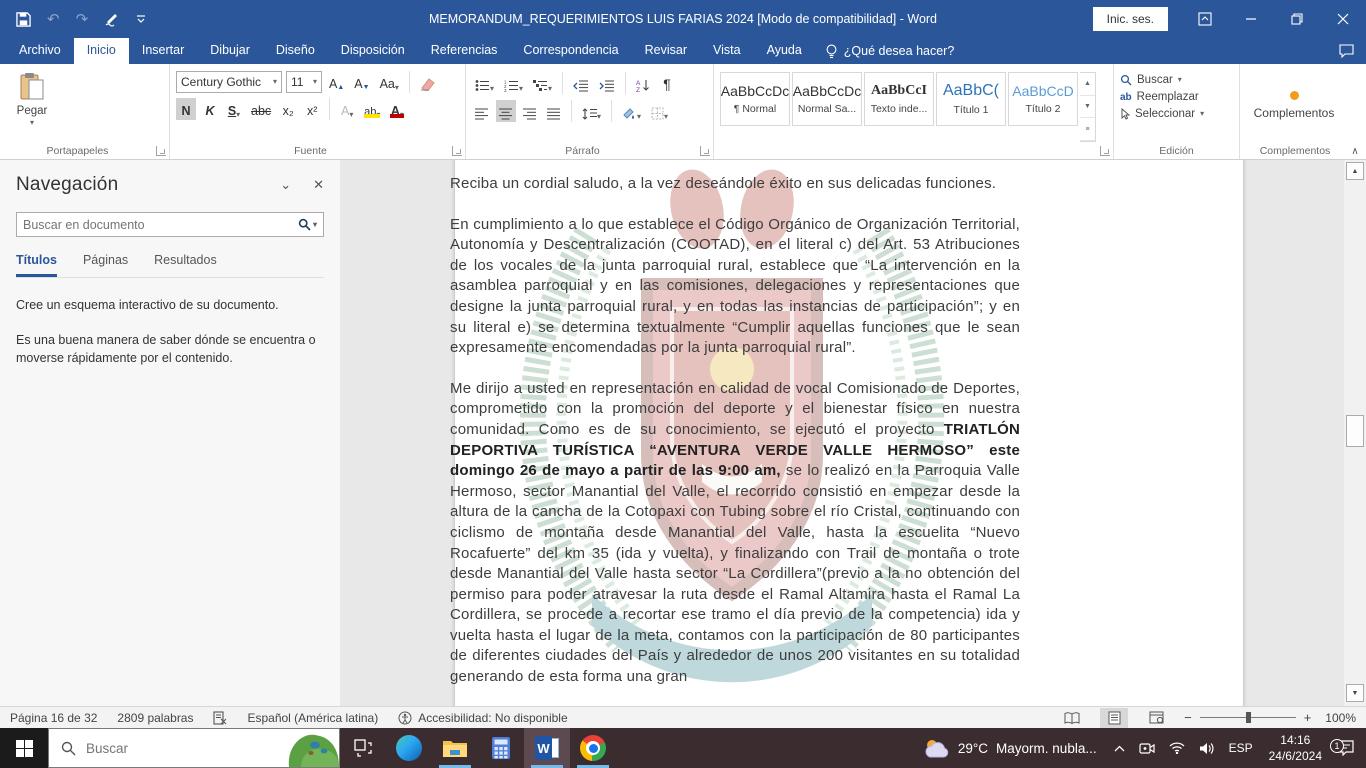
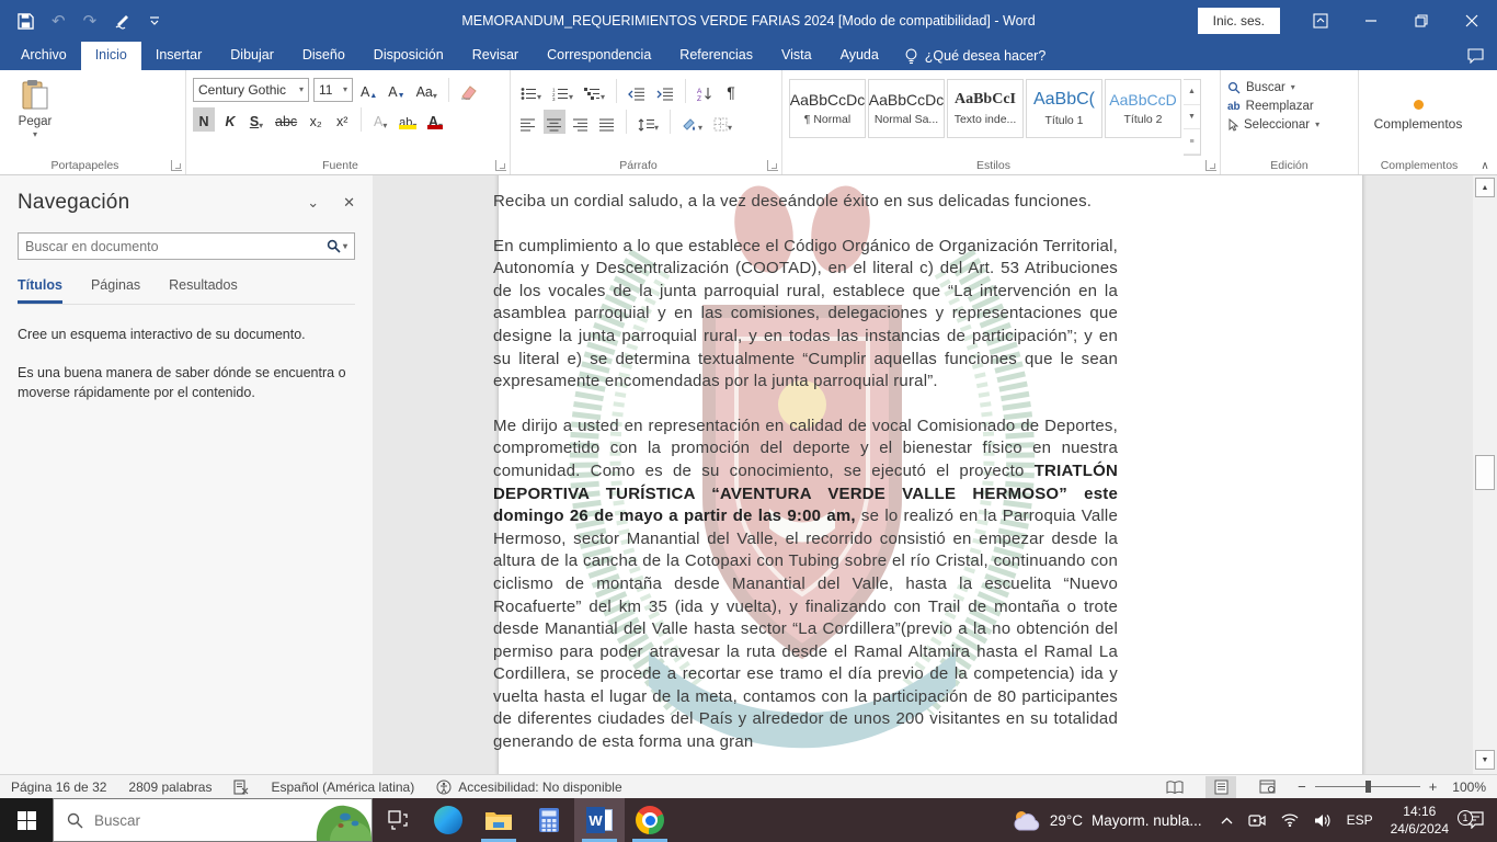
  ↶
  ↷
- MEMORANDUM_REQUERIMIENTOS LUIS FARIAS 2024 [Modo de compatibilidad] - Word
+ MEMORANDUM_REQUERIMIENTOS VERDE FARIAS 2024 [Modo de compatibilidad] - Word
  Inic. ses.
  Archivo
  Inicio
  Insertar
  Dibujar
  Diseño
  Disposición
- Referencias
+ Revisar
  Correspondencia
- Revisar
+ Referencias
  Vista
  Ayuda
  ¿Qué desea hacer?
  Pegar
  ▾
  Portapapeles
  Century Gothic
  ▾
  11
  ▾
  A
  A
  Aa
  ▾
  N
  K
  S
  ▾
  abc
  x₂
  x²
  A
  ▾
  ab
  A
  Fuente
  ▾
  ▾
  ▾
  ¶
  ▾
  ▾
  ▾
  Párrafo
  AaBbCcDc
  ¶ Normal
  AaBbCcDc
  Normal Sa...
  AaBbCcI
  Texto inde...
  AaBbC(
  Título 1
  AaBbCcD
  Título 2
+ Estilos
  Buscar
  ▾
  ab
  Reemplazar
  Seleccionar
  ▾
  Edición
  Complementos
  Complementos
  Navegación
  ⌄
  ✕
  Buscar en documento
  ▾
  Títulos
  Páginas
  Resultados
  Cree un esquema interactivo de su documento.
  Es una buena manera de saber dónde se encuentra o moverse rápidamente por el contenido.
  Reciba un cordial saludo, a la vez deseándole éxito en sus delicadas funciones.
  En cumplimiento a lo que establece el Código Orgánico de Organización Territorial, Autonomía y Descentralización (COOTAD), en el literal c) del Art. 53 Atribuciones de los vocales de la junta parroquial rural, establece que “La intervención en la asamblea parroquial y en las comisiones, delegaciones y representaciones que designe la junta parroquial rural, y en todas las instancias de participación”; y en su literal e) se determina textualmente “Cumplir aquellas funciones que le sean expresamente encomendadas por la junta parroquial rural”.
  Me dirijo a usted en representación en calidad de vocal Comisionado de Deportes, comprometido con la promoción del deporte y el bienestar físico en nuestra comunidad. Como es de su conocimiento, se ejecutó el proyecto TRIATLÓN DEPORTIVA TURÍSTICA “AVENTURA VERDE VALLE HERMOSO” este domingo 26 de mayo a partir de las 9:00 am, se lo realizó en la Parroquia Valle Hermoso, sector Manantial del Valle, el recorrido consistió en empezar desde la altura de la cancha de la Cotopaxi con Tubing sobre el río Cristal, continuando con ciclismo de montaña desde Manantial del Valle, hasta la escuelita “Nuevo Rocafuerte” del km 35 (ida y vuelta), y finalizando con Trail de montaña o trote desde Manantial del Valle hasta sector “La Cordillera”(previo a la no obtención del permiso para poder atravesar la ruta desde el Ramal Altamira hasta el Ramal La Cordillera, se procede a recortar ese tramo el día previo de la competencia) ida y vuelta hasta el lugar de la meta, contamos con la participación de 80 participantes de diferentes ciudades del País y alrededor de unos 200 visitantes en su totalidad generando de esta forma una gran
  ∧
  Página 16 de 32
  2809 palabras
  Español (América latina)
  Accesibilidad: No disponible
  −
  +
  100%
  Buscar
  W
  29°C
  Mayorm. nubla...
  ESP
  14:16
  24/6/2024
  1
